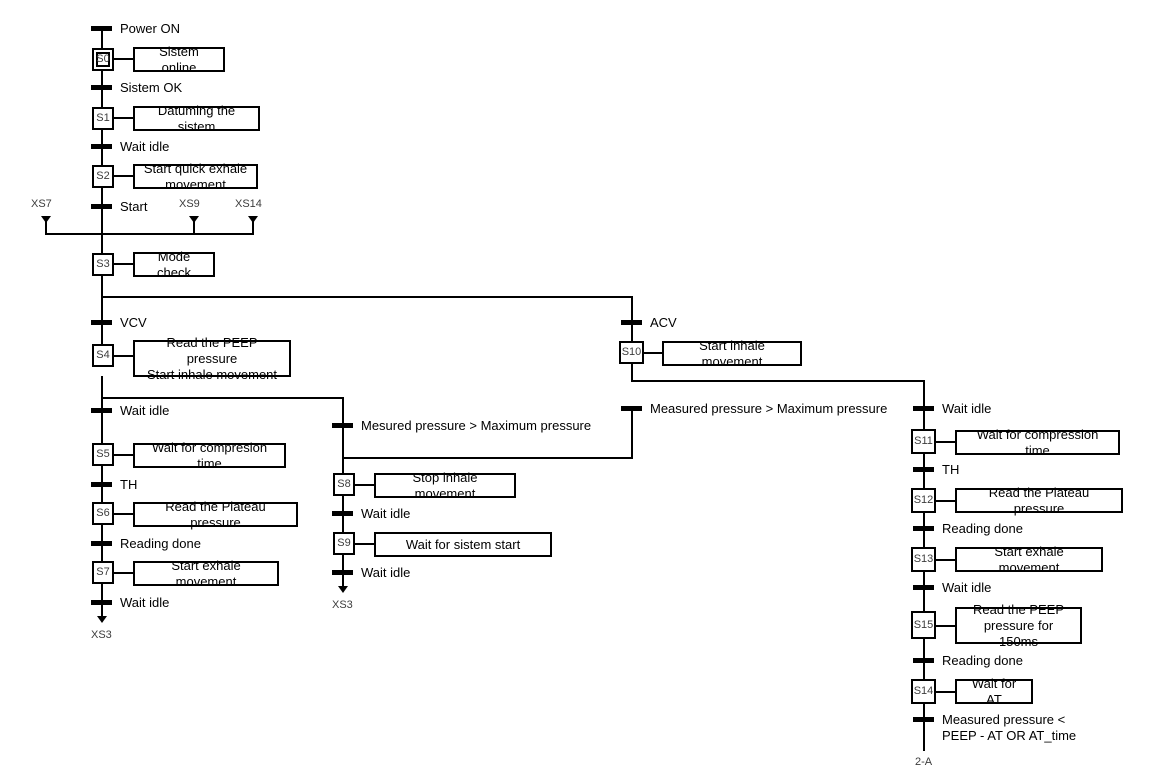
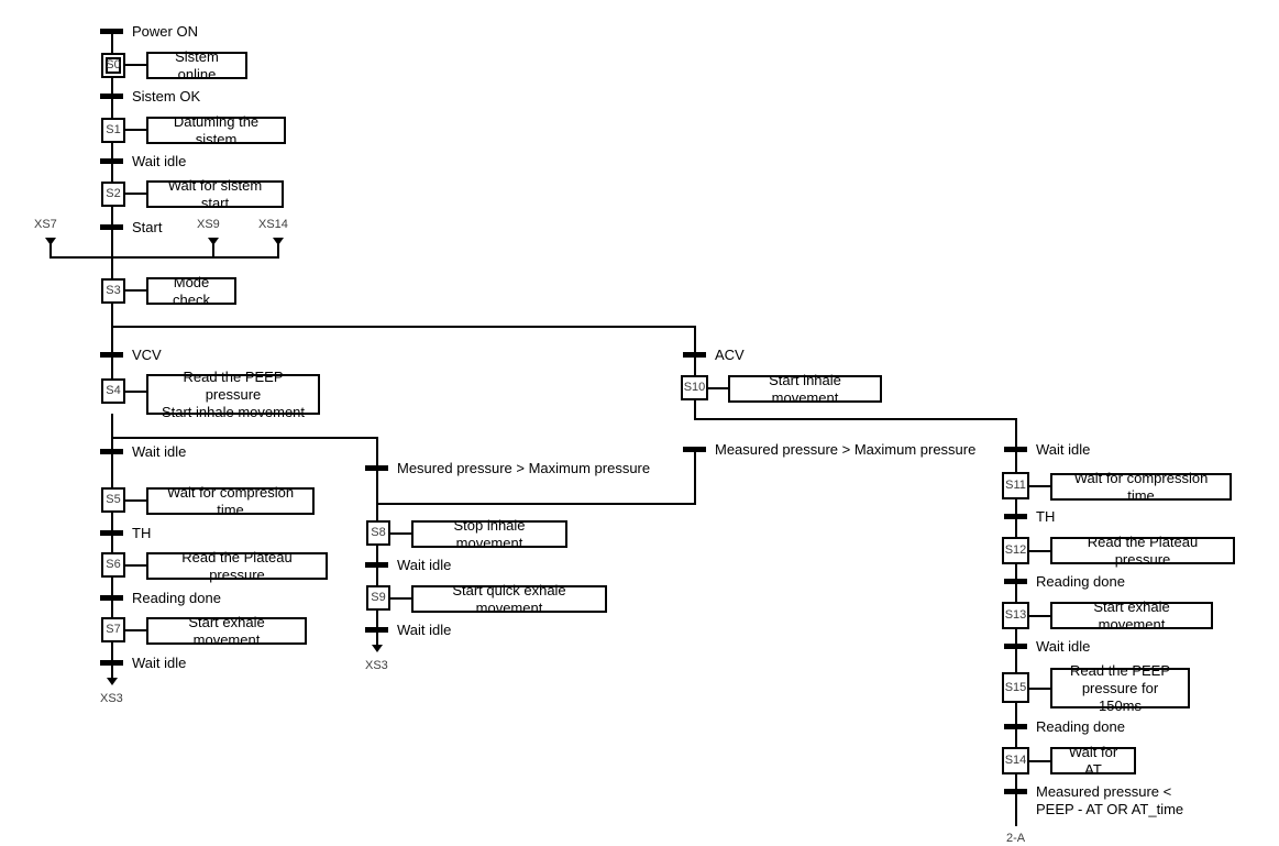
  Power ON
  Sistem OK
  Wait idle
  Start
  VCV
  ACV
  Wait idle
  TH
  Reading done
  Wait idle
  Mesured pressure > Maximum pressure
  Wait idle
  Wait idle
  Measured pressure > Maximum pressure
  Wait idle
  TH
  Reading done
  Wait idle
  Reading done
  Measured pressure <
  PEEP - AT OR AT_time
  S0
  Sistem online
  S1
  Datuming the sistem
  S2
- Start quick exhale movement
+ Wait for sistem start
  S3
  Mode check
  S4
  Read the PEEP pressure
  Start inhale movement
  S5
  Wait for compresion time
  S6
  Read the Plateau pressure
  S7
  Start exhale movement
  S8
  Stop inhale movement
  S9
- Wait for sistem start
+ Start quick exhale movement
  S10
  Start inhale movement
  S11
  Wait for compression time
  S12
  Read the Plateau pressure
  S13
  Start exhale movement
  S15
  Read the PEEP
  pressure for 150ms
  S14
  Wait for AT
  XS7
  XS9
  XS14
  XS3
  XS3
  2-A
